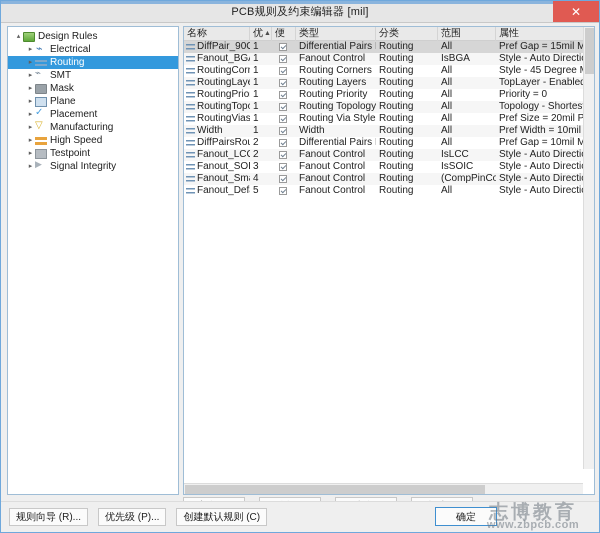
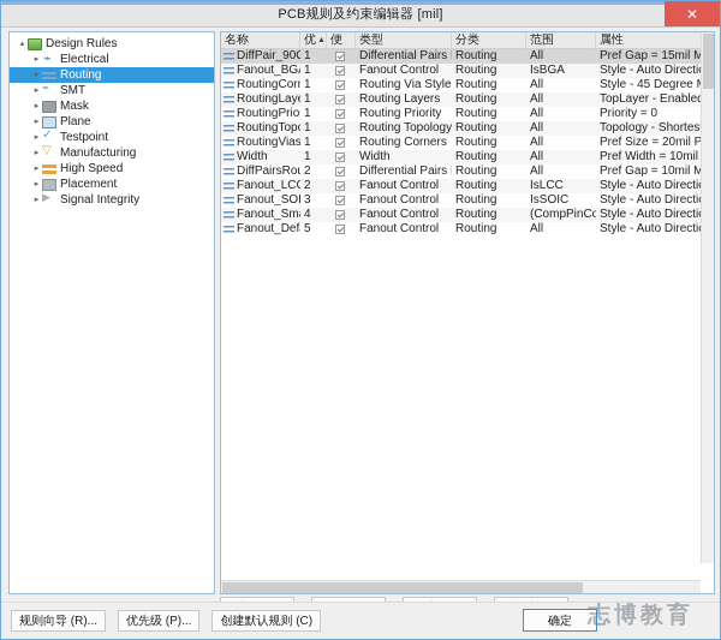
  PCB规则及约束编辑器 [mil]
  ✕
  Design Rules
  Electrical
  Routing
  SMT
  Mask
  Plane
- Placement
+ Testpoint
  Manufacturing
  High Speed
- Testpoint
+ Placement
  Signal Integrity
  名称
  优
  便
  类型
  分类
  范围
  属性
  1
  Differential Pairs
  Routing
  All
  Pref Gap = 15mil M
  Fanout_BG
  1
  Fanout Control
  Routing
  IsBGA
  Style - Auto Directi
  RoutingCor
  1
- Routing Corners
+ Routing Via Style
  Routing
  All
  Style - 45 Degree
  RoutingLay
  1
  Routing Layers
  Routing
  All
  TopLayer - Enable
  RoutingPrio
  1
  Routing Priority
  Routing
  All
  Priority = 0
  1
  Routing Topology
  Routing
  All
  Topology - Shortes
  RoutingVias
  1
- Routing Via Style
+ Routing Corners
  Routing
  All
  Pref Size = 20mil P
  Width
  1
  Width
  Routing
  All
  Pref Width = 10mil
  2
  Differential Pairs
  Routing
  All
  Pref Gap = 10mil M
  Fanout_LC
  2
  Fanout Control
  Routing
  IsLCC
  Style - Auto Directi
  Fanout_SOI
  3
  Fanout Control
  Routing
  IsSOIC
  Style - Auto Directi
  Fanout_Sm
  4
  Fanout Control
  Routing
  Style - Auto Directi
  Fanout_Def
  5
  Fanout Control
  Routing
  All
  Style - Auto Directi
  规则向导 (R)...
  优先级 (P)...
  创建默认规则 (C)
  确定
  志博教育
- www.zbpcb.com
